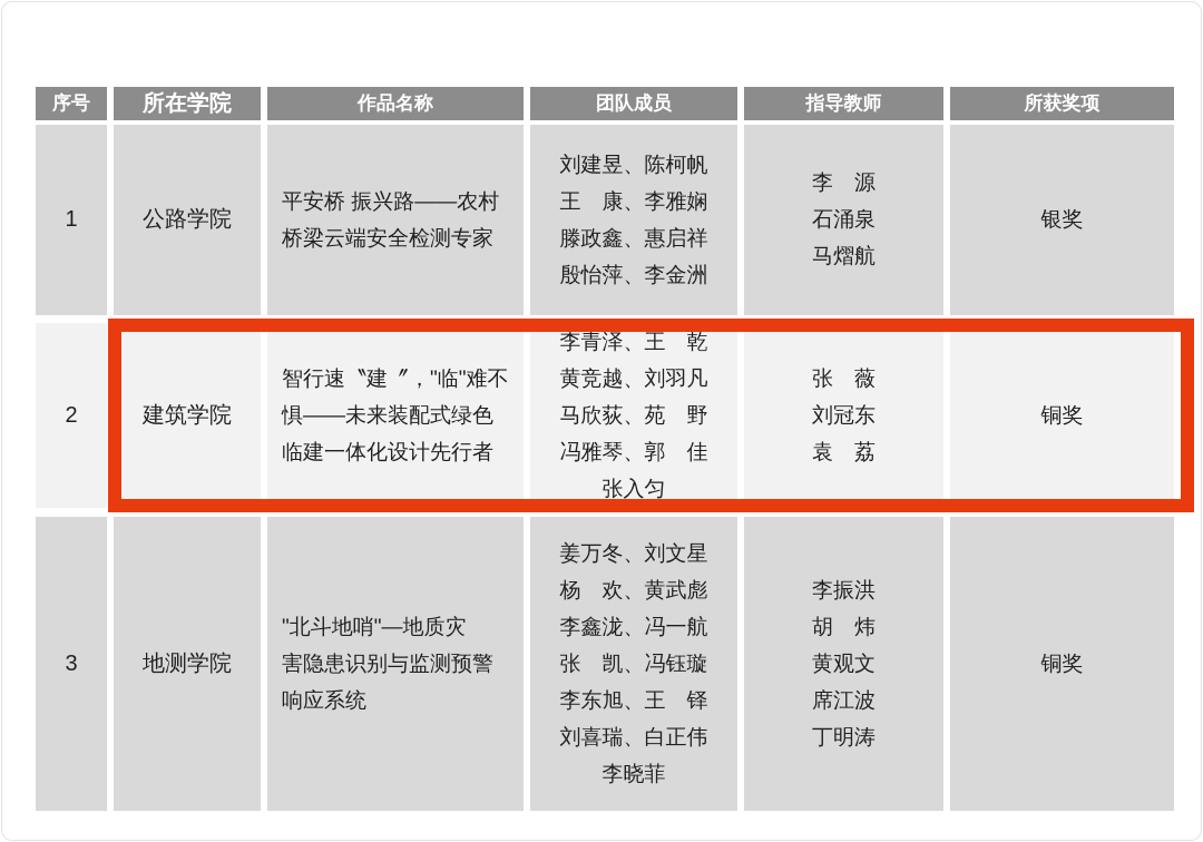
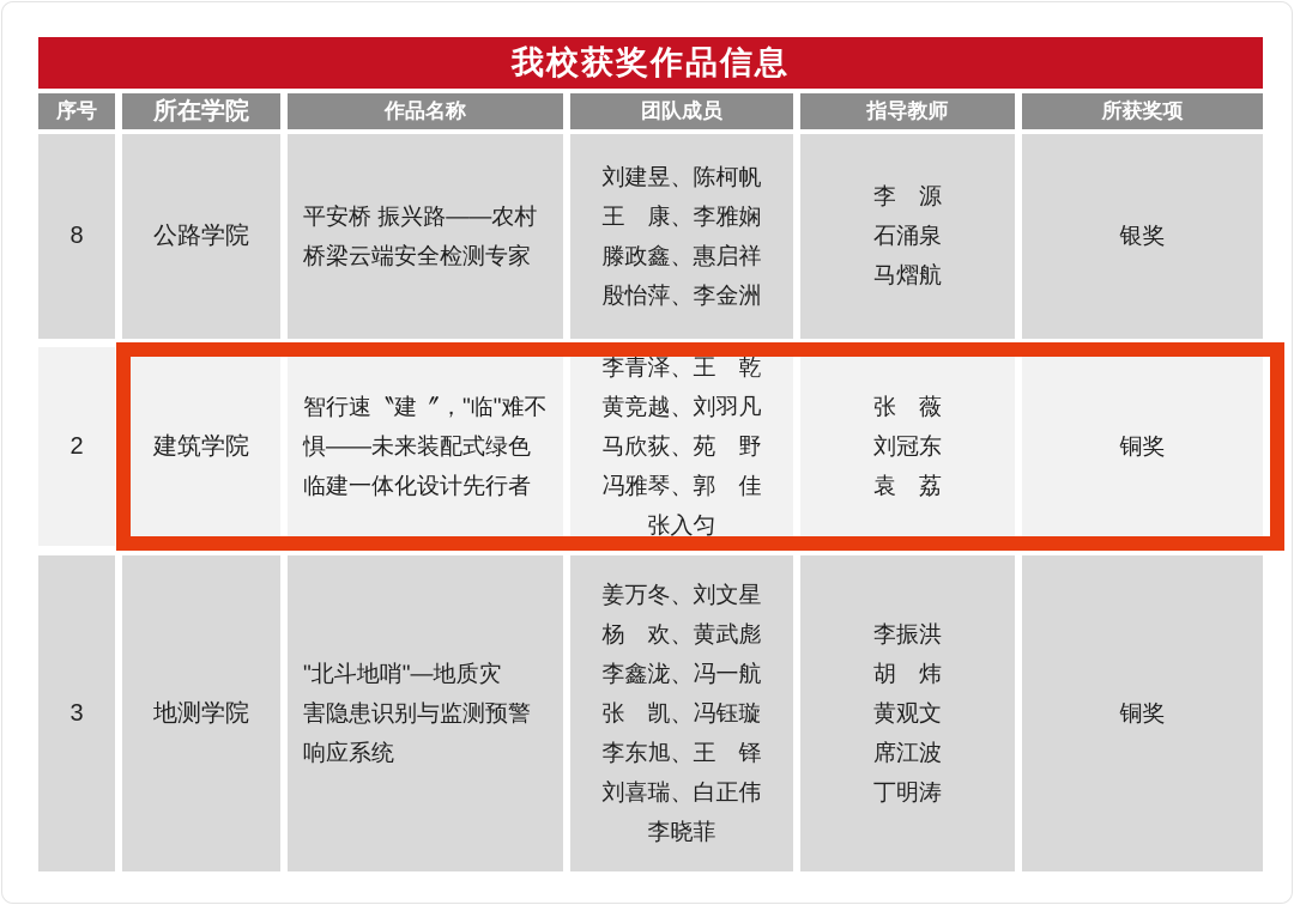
+ 我校获奖作品信息
  序号
  所在学院
  作品名称
  团队成员
  指导教师
  所获奖项
- 1
+ 8
  公路学院
  平安桥 振兴路——农村
  桥梁云端安全检测专家
  刘建昱、陈柯帆
  王 康、李雅娴
  滕政鑫、惠启祥
  殷怡萍、李金洲
  李 源
  石涌泉
  马熠航
  银奖
  2
  建筑学院
  智行速〝建〞，"临"难不
  惧——未来装配式绿色
  临建一体化设计先行者
  李青泽、王 乾
  黄竞越、刘羽凡
  马欣荻、苑 野
  冯雅琴、郭 佳
  张入匀
  张 薇
  刘冠东
  袁 荔
  铜奖
  3
  地测学院
  "北斗地哨"—地质灾
  害隐患识别与监测预警
  响应系统
  姜万冬、刘文星
  杨 欢、黄武彪
  李鑫泷、冯一航
  张 凯、冯钰璇
  李东旭、王 铎
  刘喜瑞、白正伟
  李晓菲
  李振洪
  胡 炜
  黄观文
  席江波
  丁明涛
  铜奖
